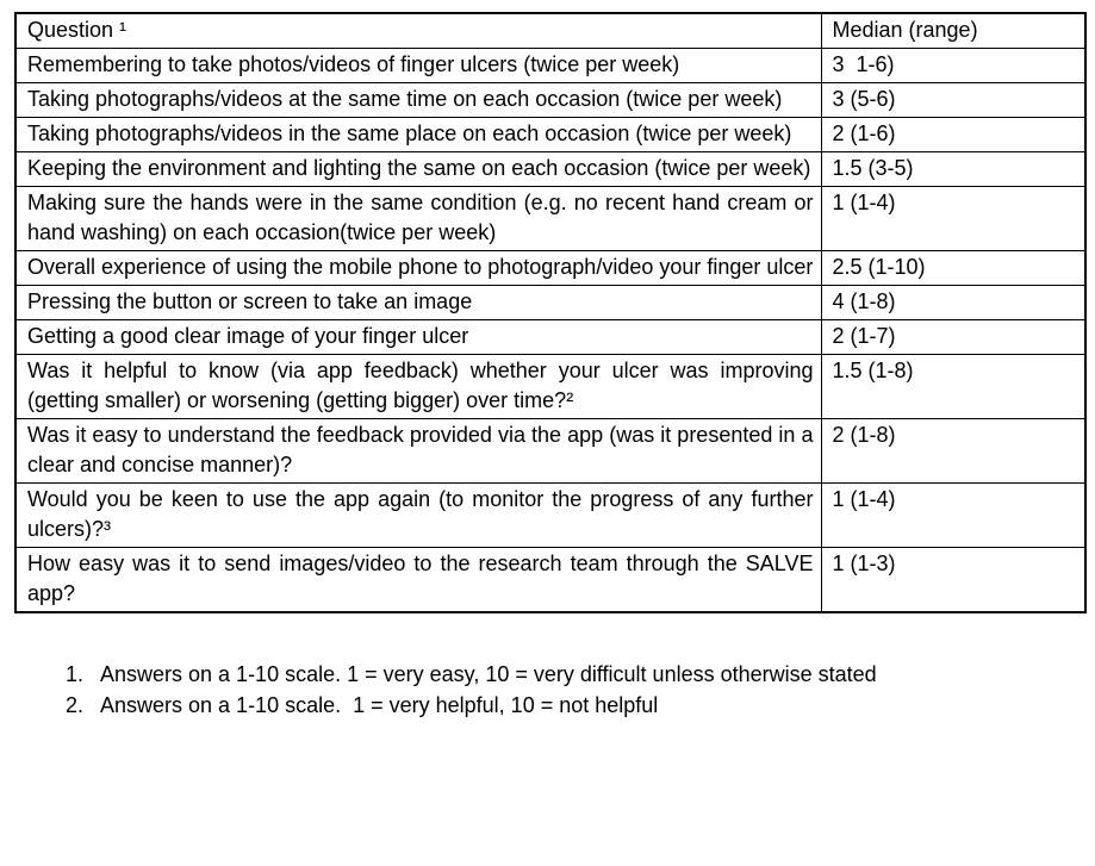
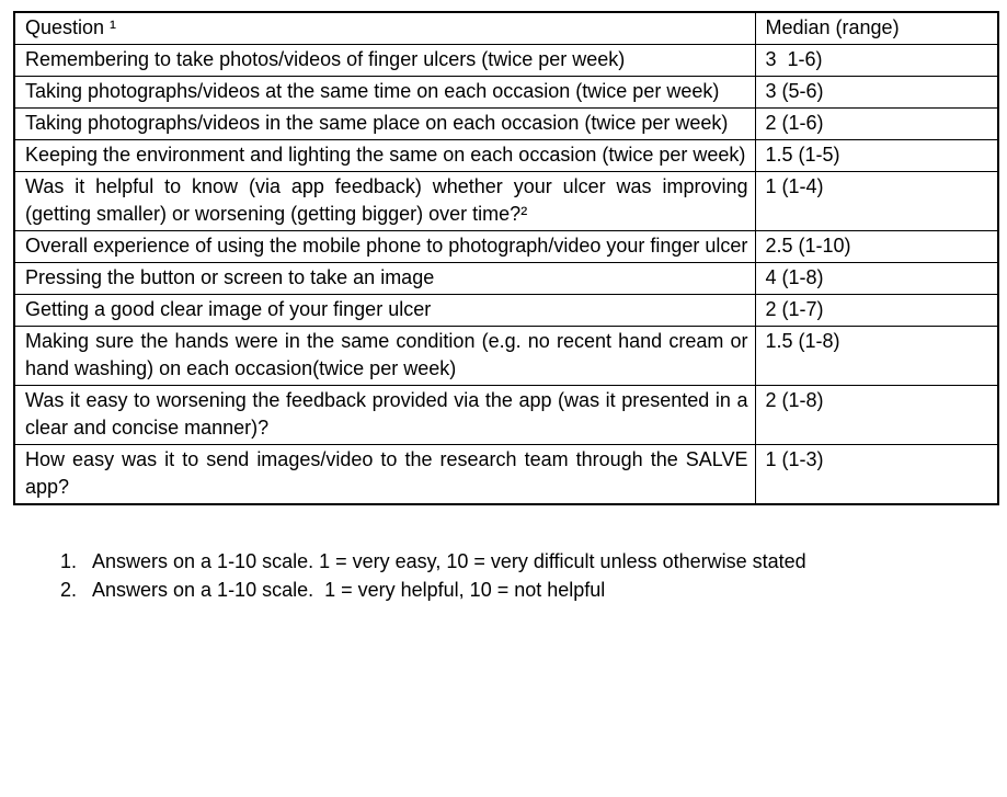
  Question ¹	Median (range)
  Remembering to take photos/videos of finger ulcers (twice per week)	3 1-6)
  Taking photographs/videos at the same time on each occasion (twice per week)	3 (5-6)
  Taking photographs/videos in the same place on each occasion (twice per week)	2 (1-6)
- Keeping the environment and lighting the same on each occasion (twice per week)	1.5 (3-5)
+ Keeping the environment and lighting the same on each occasion (twice per week)	1.5 (1-5)
- Making sure the hands were in the same condition (e.g. no recent hand cream or hand washing) on each occasion(twice per week)	1 (1-4)
+ Was it helpful to know (via app feedback) whether your ulcer was improving (getting smaller) or worsening (getting bigger) over time?²	1 (1-4)
  Overall experience of using the mobile phone to photograph/video your finger ulcer	2.5 (1-10)
  Pressing the button or screen to take an image	4 (1-8)
  Getting a good clear image of your finger ulcer	2 (1-7)
- Was it helpful to know (via app feedback) whether your ulcer was improving (getting smaller) or worsening (getting bigger) over time?²	1.5 (1-8)
+ Making sure the hands were in the same condition (e.g. no recent hand cream or hand washing) on each occasion(twice per week)	1.5 (1-8)
- Was it easy to understand the feedback provided via the app (was it presented in a clear and concise manner)?	2 (1-8)
+ Was it easy to worsening the feedback provided via the app (was it presented in a clear and concise manner)?	2 (1-8)
- Would you be keen to use the app again (to monitor the progress of any further ulcers)?³	1 (1-4)
  How easy was it to send images/video to the research team through the SALVE app?	1 (1-3)
  1.
  Answers on a 1-10 scale. 1 = very easy, 10 = very difficult unless otherwise stated
  2.
  Answers on a 1-10 scale. 1 = very helpful, 10 = not helpful
